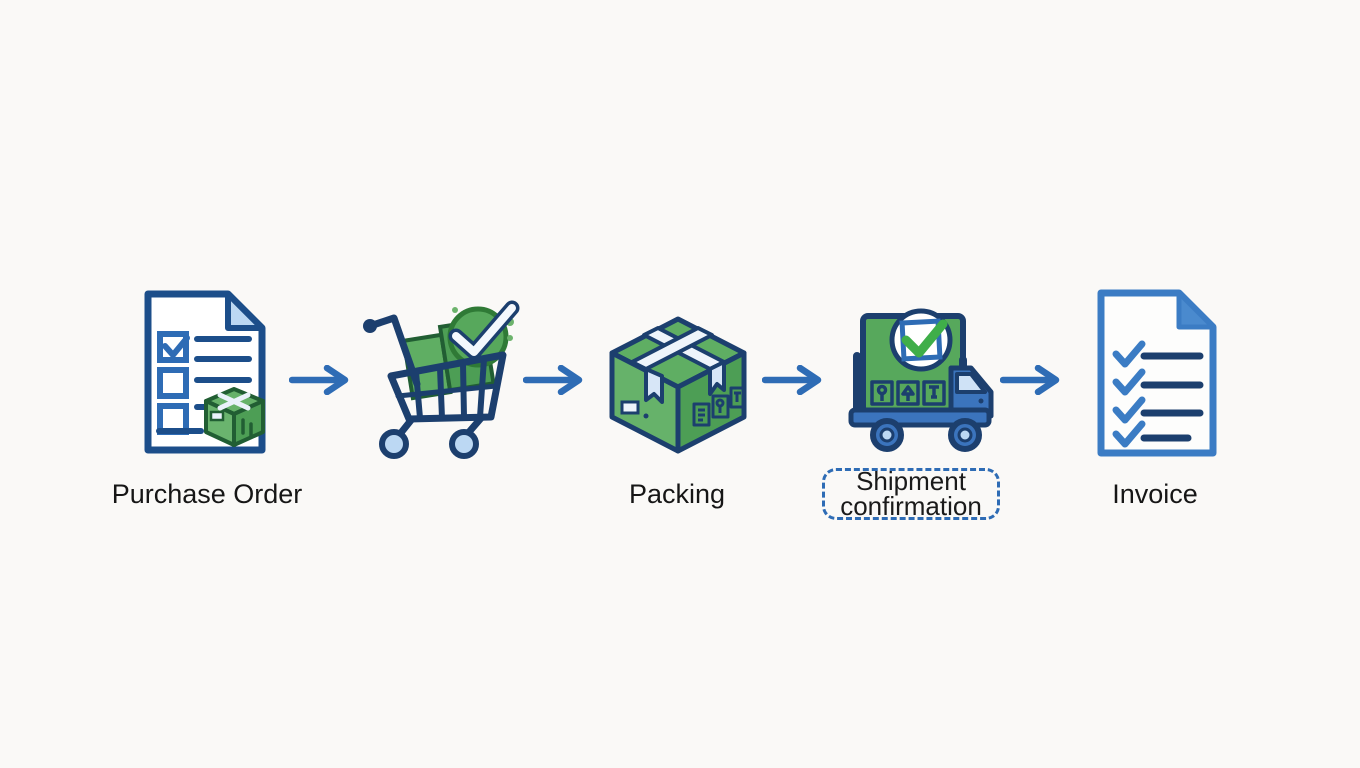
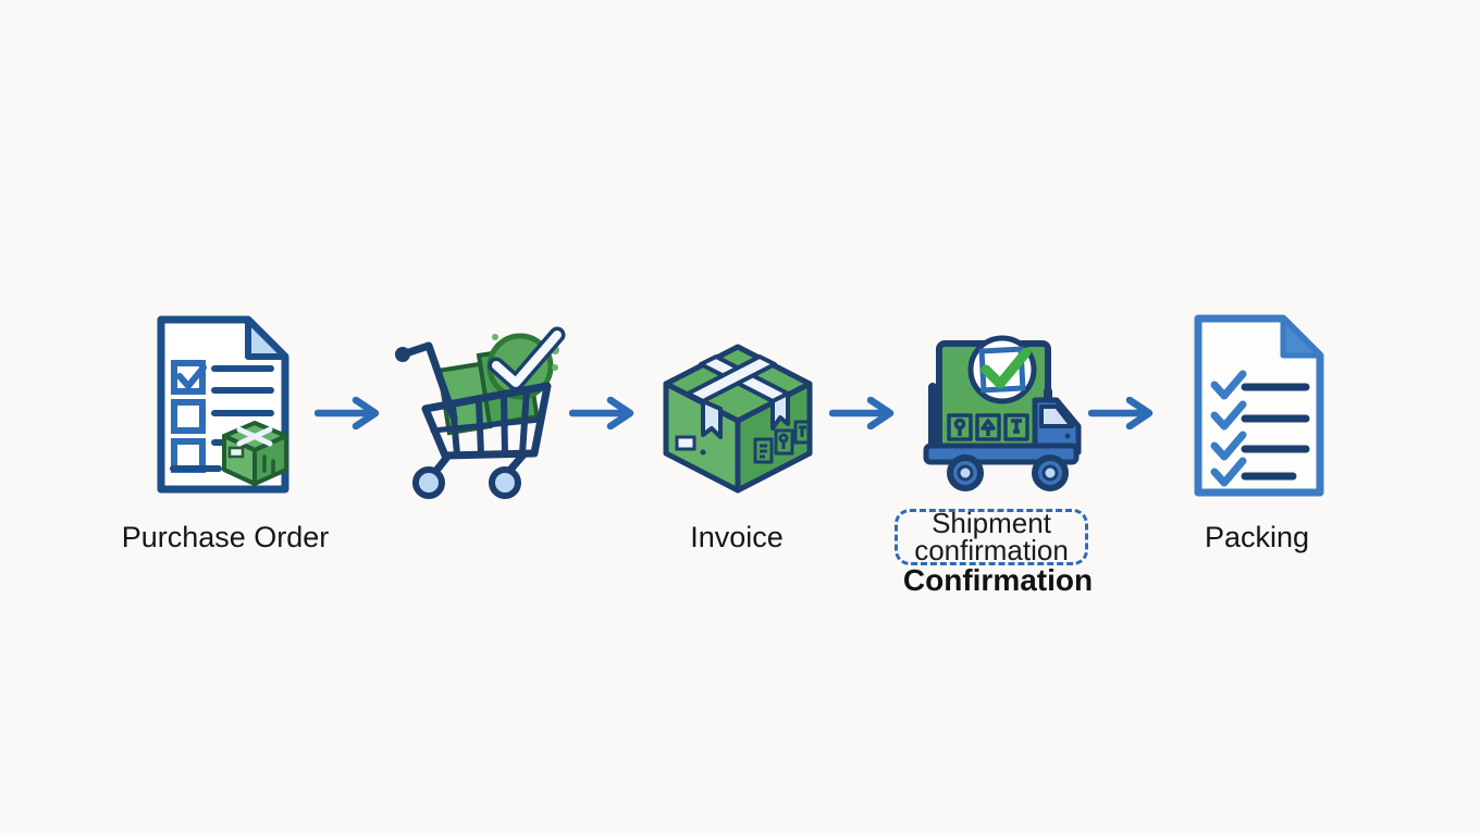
  Purchase Order
- Packing
+ Invoice
  Shipment
  confirmation
+ Confirmation
- Invoice
+ Packing
